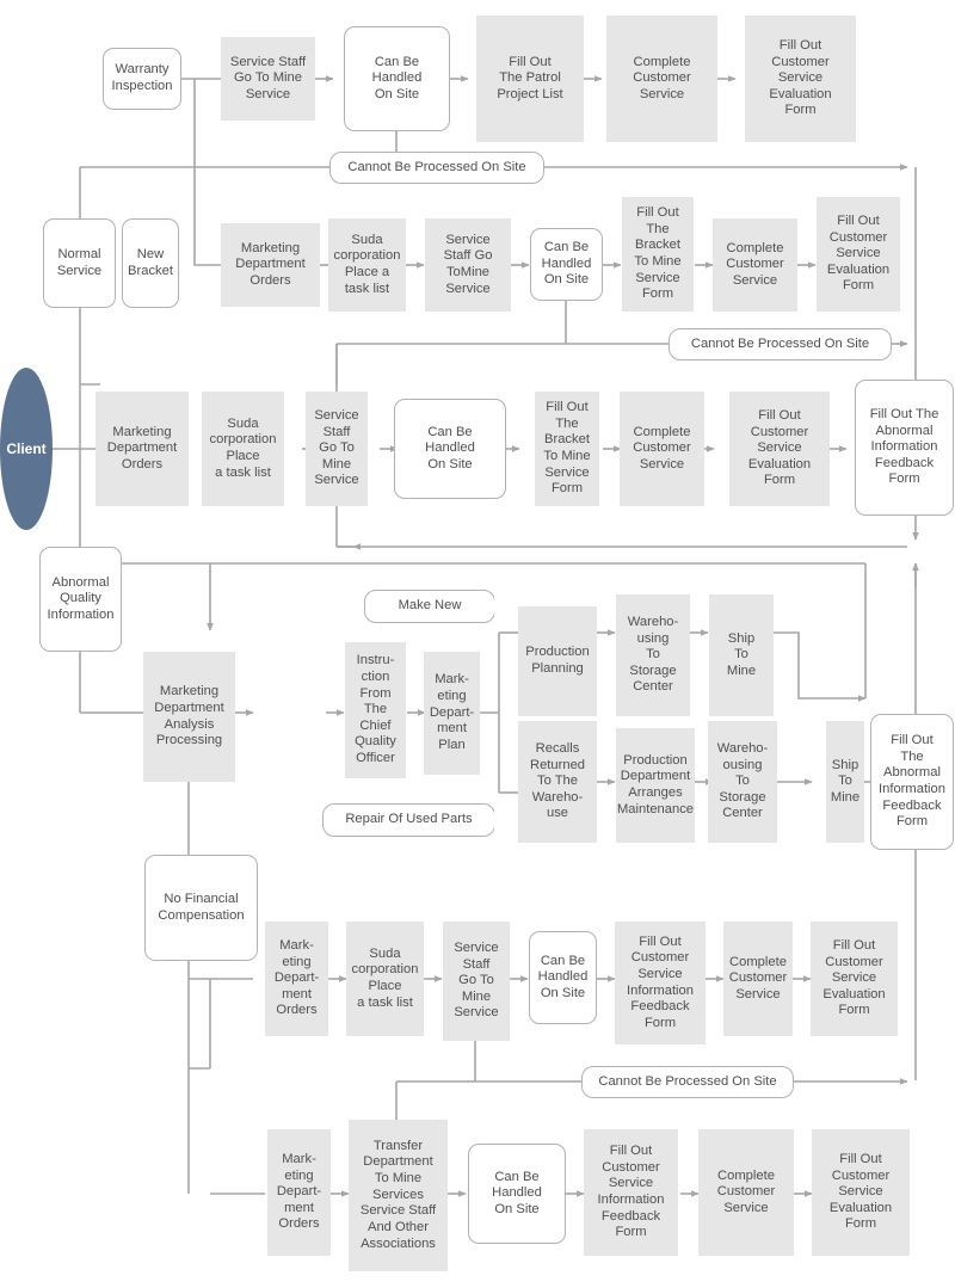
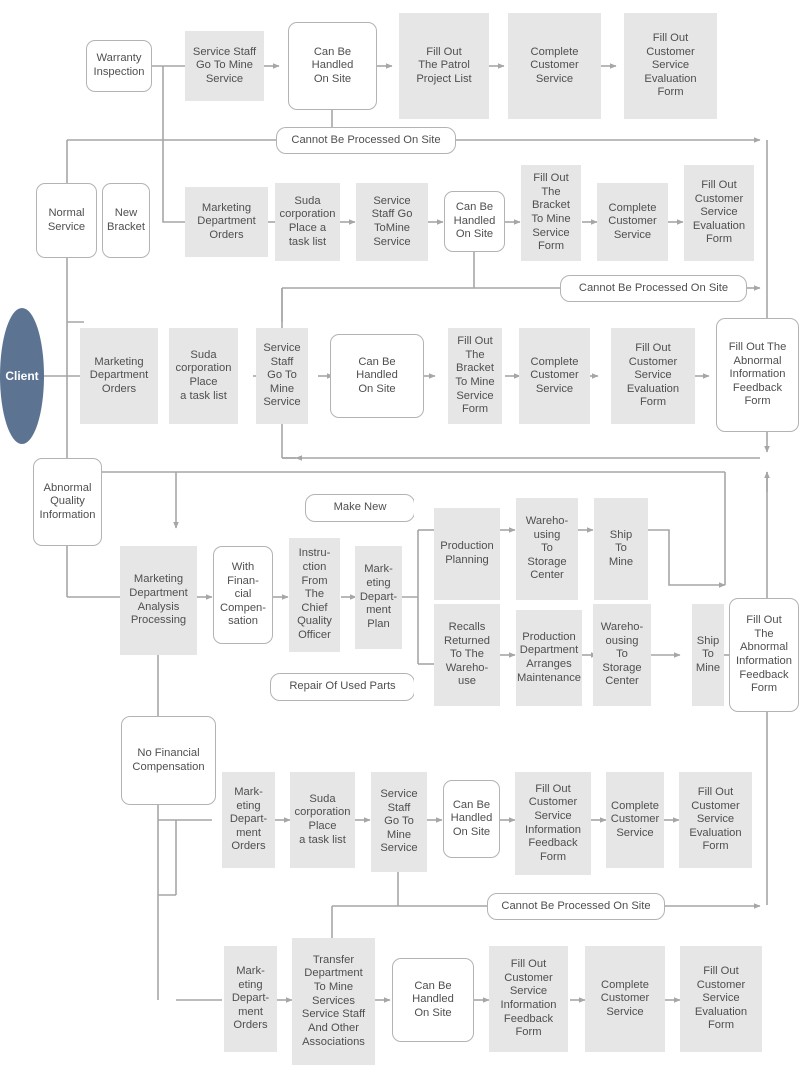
  Warranty
  Inspection
  Service Staff
  Go To Mine
  Service
  Can Be
  Handled
  On Site
  Fill Out
  The Patrol
  Project List
  Complete
  Customer
  Service
  Fill Out
  Customer
  Service
  Evaluation
  Form
  Cannot Be Processed On Site
  Normal
  Service
  New
  Bracket
  Marketing
  Department
  Orders
  Suda
  corporation
  Place a
  task list
  Service
  Staff Go
  ToMine
  Service
  Can Be
  Handled
  On Site
  Fill Out
  The
  Bracket
  To Mine
  Service
  Form
  Complete
  Customer
  Service
  Fill Out
  Customer
  Service
  Evaluation
  Form
  Cannot Be Processed On Site
  Client
  Marketing
  Department
  Orders
  Suda
  corporation
  Place
  a task list
  Service
  Staff
  Go To
  Mine
  Service
  Can Be
  Handled
  On Site
  Fill Out
  The
  Bracket
  To Mine
  Service
  Form
  Complete
  Customer
  Service
  Fill Out
  Customer
  Service
  Evaluation
  Form
  Fill Out The
  Abnormal
  Information
  Feedback
  Form
  Abnormal
  Quality
  Information
  Marketing
  Department
  Analysis
  Processing
+ With
+ Finan-
+ cial
+ Compen-
+ sation
  Instru-
  ction
  From
  The
  Chief
  Quality
  Officer
  Mark-
  eting
  Depart-
  ment
  Plan
  Make New
  Repair Of Used Parts
  Production
  Planning
  Wareho-
  using
  To
  Storage
  Center
  Ship
  To
  Mine
  Recalls
  Returned
  To The
  Wareho-
  use
  Production
  Department
  Arranges
  Maintenance
  Wareho-
  ousing
  To
  Storage
  Center
  Ship
  To
  Mine
  Fill Out
  The
  Abnormal
  Information
  Feedback
  Form
  No Financial
  Compensation
  Mark-
  eting
  Depart-
  ment
  Orders
  Suda
  corporation
  Place
  a task list
  Service
  Staff
  Go To
  Mine
  Service
  Can Be
  Handled
  On Site
  Fill Out
  Customer
  Service
  Information
  Feedback
  Form
  Complete
  Customer
  Service
  Fill Out
  Customer
  Service
  Evaluation
  Form
  Cannot Be Processed On Site
  Mark-
  eting
  Depart-
  ment
  Orders
  Transfer
  Department
  To Mine
  Services
  Service Staff
  And Other
  Associations
  Can Be
  Handled
  On Site
  Fill Out
  Customer
  Service
  Information
  Feedback
  Form
  Complete
  Customer
  Service
  Fill Out
  Customer
  Service
  Evaluation
  Form
